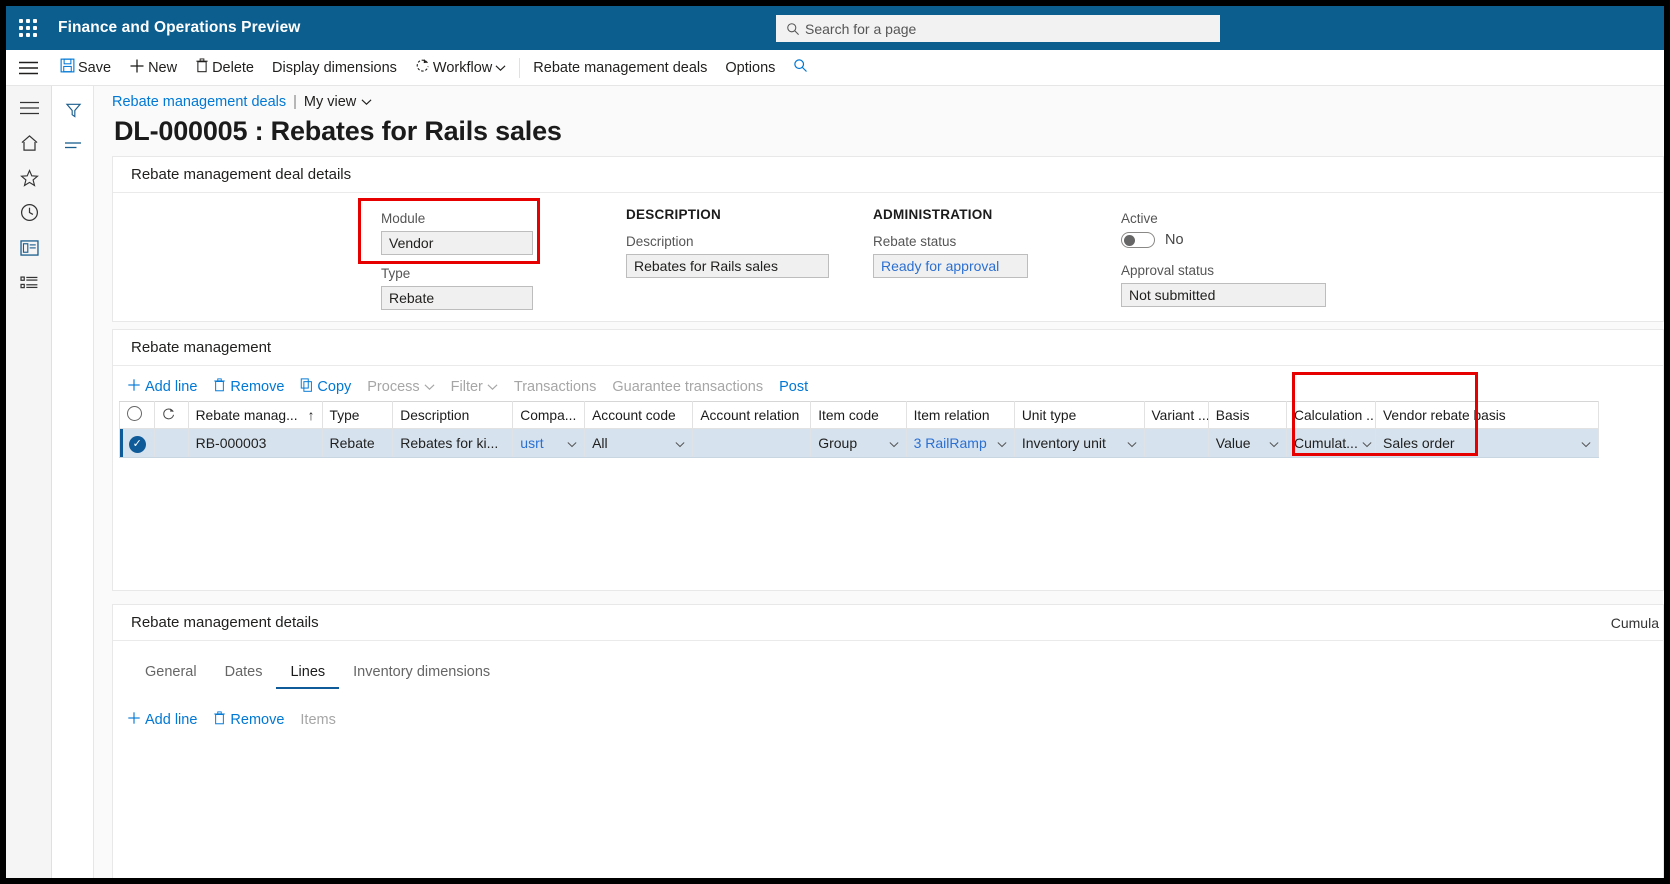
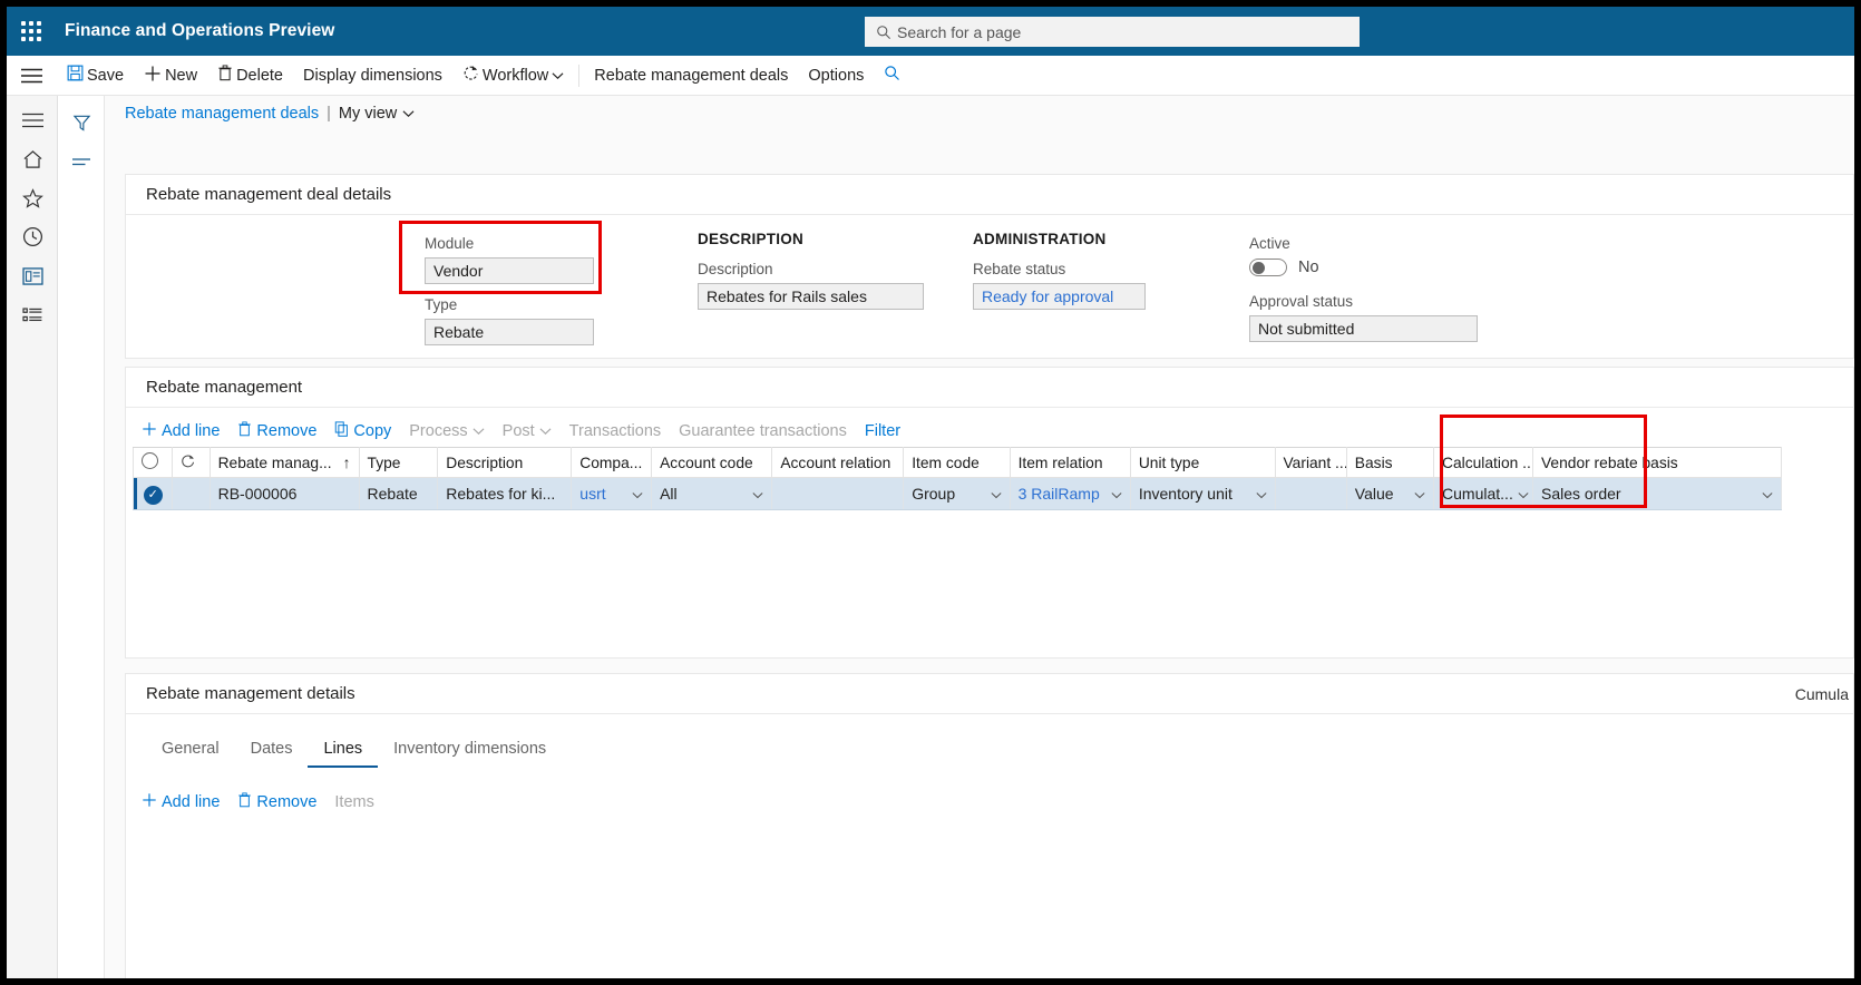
  Finance and Operations Preview
  Search for a page
  Save
  New
  Delete
  Display dimensions
  Workflow
  Rebate management deals
  Options
  Rebate management deals
  |
  My view
- DL-000005 : Rebates for Rails sales
  Rebate management deal details
  Module
  Vendor
  Type
  Rebate
  DESCRIPTION
  Description
  Rebates for Rails sales
  ADMINISTRATION
  Rebate status
  Ready for approval
  Active
  No
  Approval status
  Not submitted
  Rebate management
  Add line
  Remove
  Copy
  Process
- Filter
+ Post
  Transactions
  Guarantee transactions
- Post
+ Filter
  		Rebate manag... ↑	Type	Description	Compa...	Account code	Account relation	Item code	Item relation	Unit type	Variant ...	Basis	Calculation ..	Vendor rebate basis
- ✓		RB-000003	Rebate	Rebates for ki...	usrt	All		Group	3 RailRamp	Inventory unit		Value	Cumulat...	Sales order
+ ✓		RB-000006	Rebate	Rebates for ki...	usrt	All		Group	3 RailRamp	Inventory unit		Value	Cumulat...	Sales order
  Rebate management details
  Cumula
  General
  Dates
  Lines
  Inventory dimensions
  Add line
  Remove
  Items
